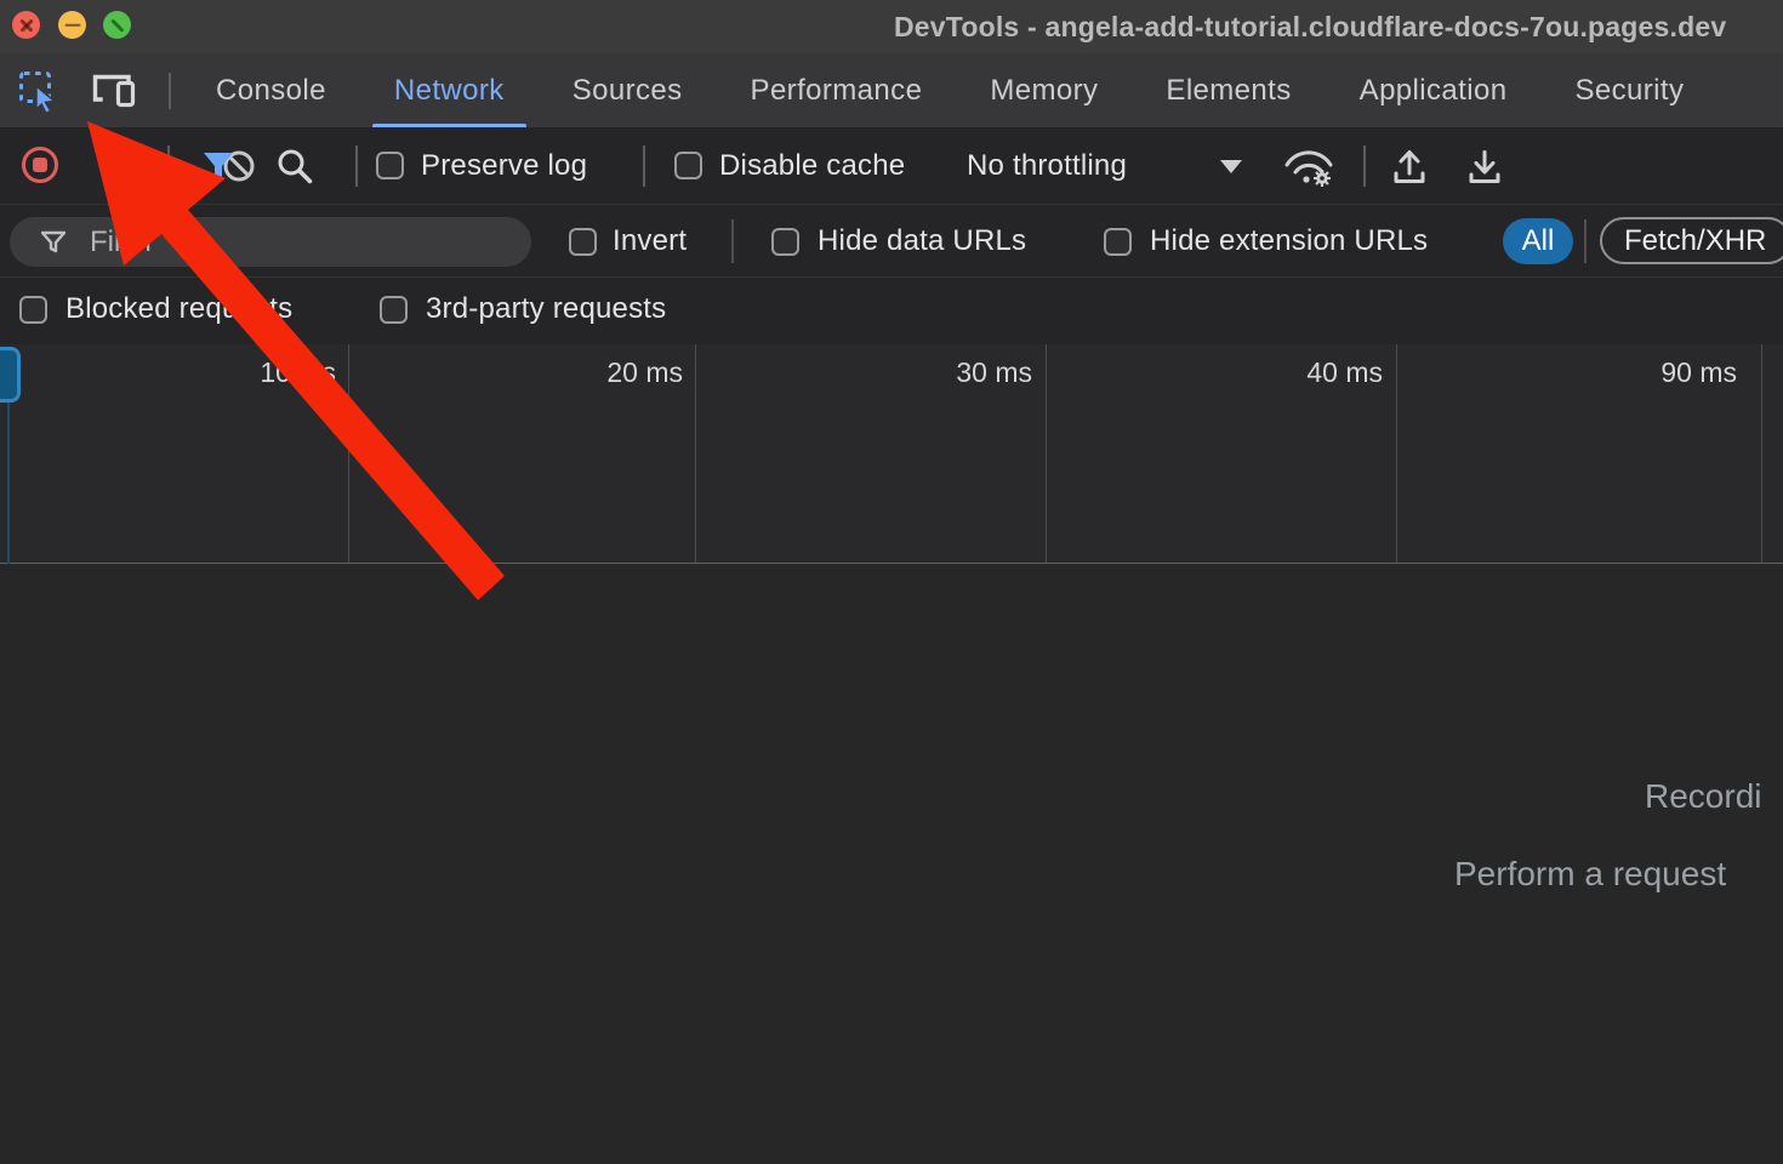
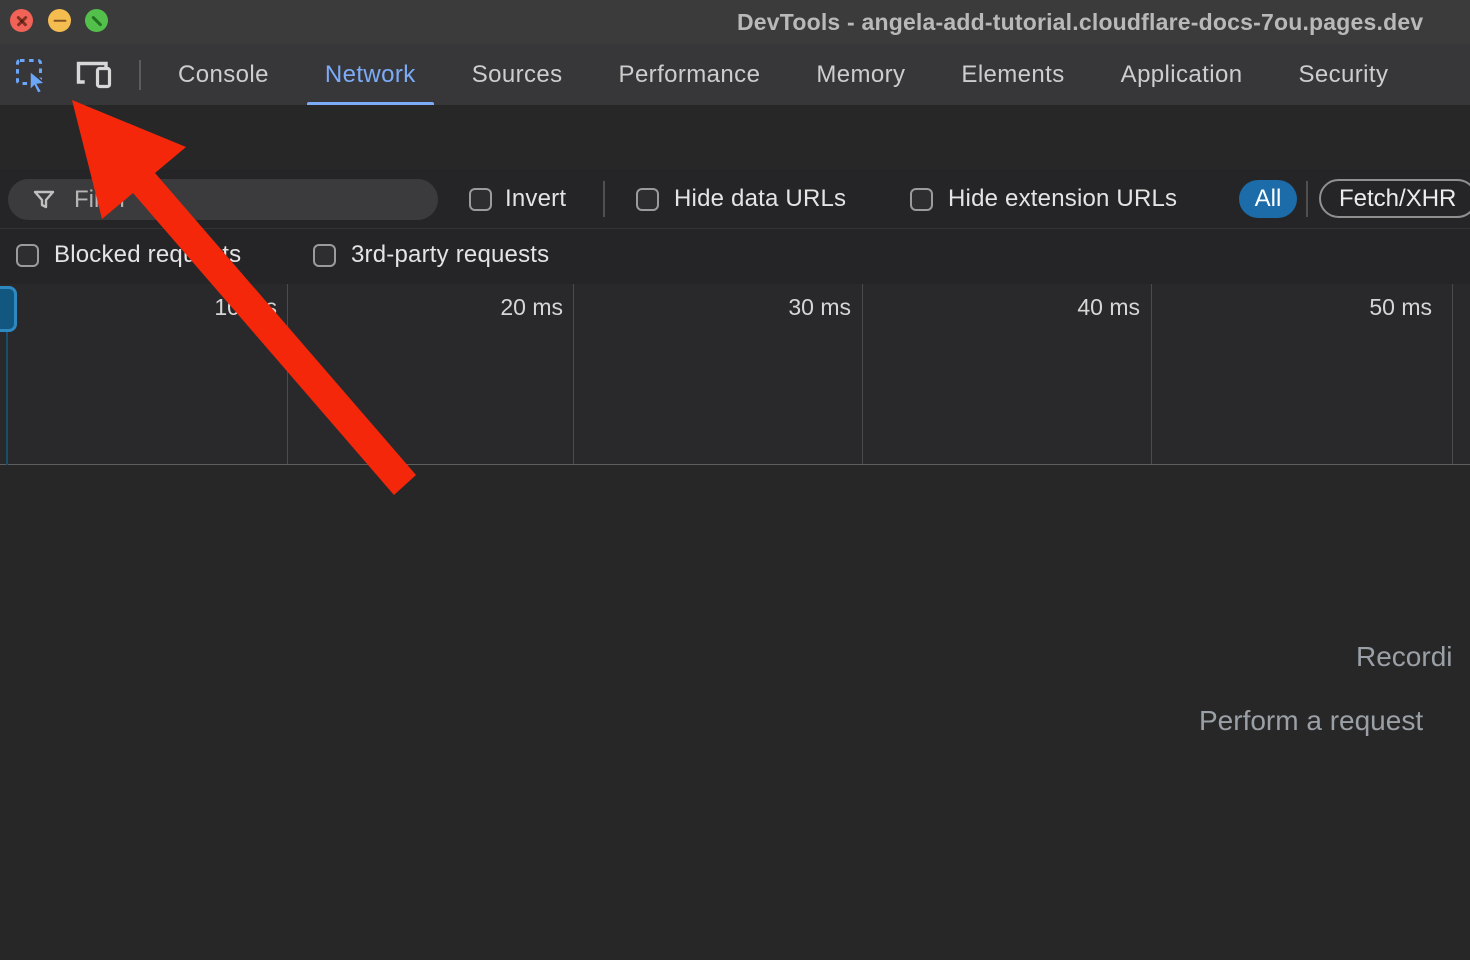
  DevTools - angela-add-tutorial.cloudflare-docs-7ou.pages.dev
  Console
  Network
  Sources
  Performance
  Memory
  Elements
  Application
  Security
- Preserve log
- Disable cache
- No throttling
  Invert
  Hide data URLs
  Hide extension URLs
  All
  Fetch/XHR
  Blocked reqts
  3rd-party requests
  20 ms
  30 ms
  40 ms
- 90 ms
+ 50 ms
  Recordi
  Perform a request
